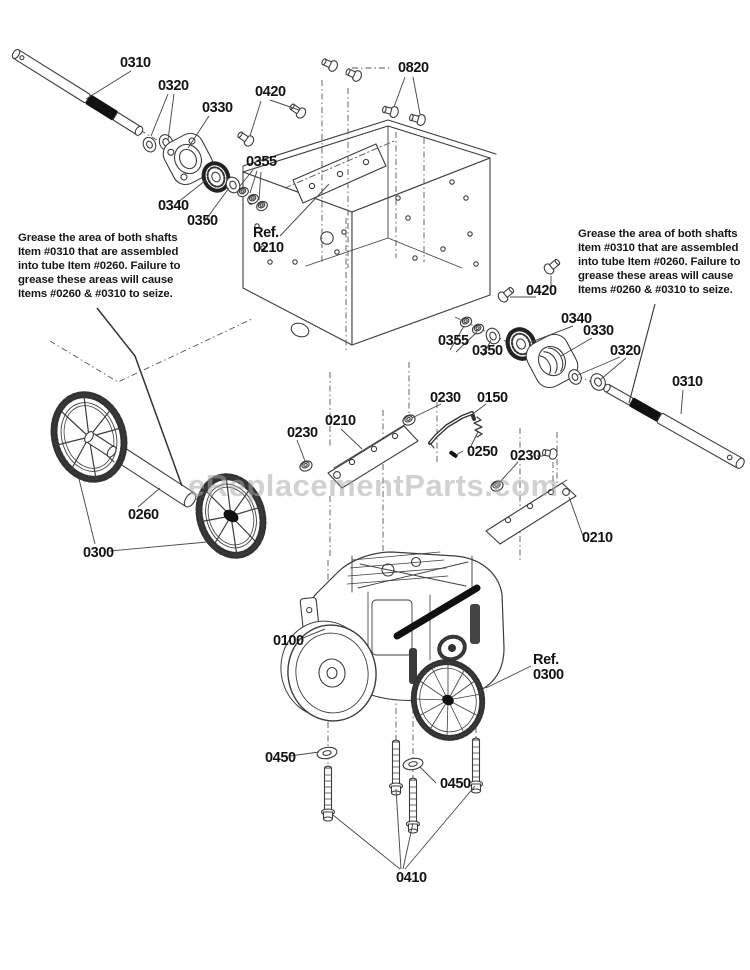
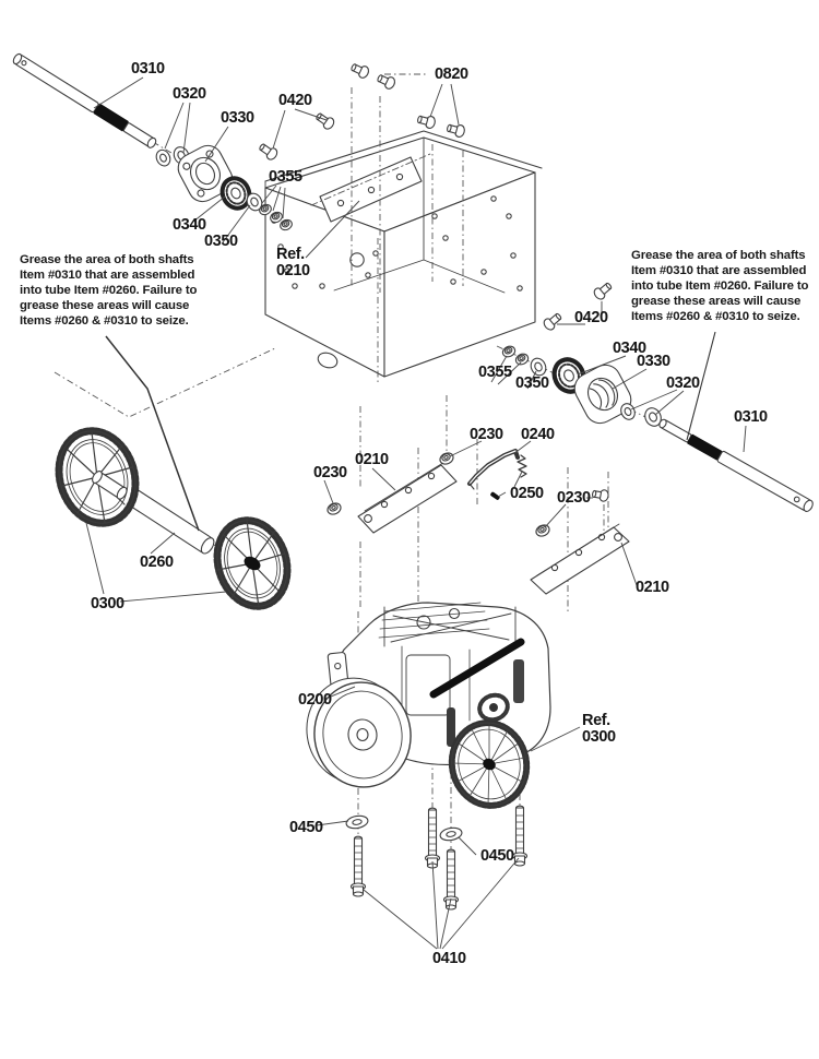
  Grease the area of both shafts
  Item #0310 that are assembled
  into tube Item #0260. Failure to
  grease these areas will cause
  Items #0260 & #0310 to seize.
  Grease the area of both shafts
  Item #0310 that are assembled
  into tube Item #0260. Failure to
  grease these areas will cause
  Items #0260 & #0310 to seize.
  0310
  0320
  0330
  0420
  0820
  0355
  0340
  0350
  Ref.
  0210
  0420
  0340
  0330
  0355
  0350
  0320
  0310
  0230
  0210
  0230
- 0150
+ 0240
  0250
  0230
  0210
  0260
  0300
- 0100
+ 0200
  Ref.
  0300
  0450
  0450
  0410
- eReplacementParts.com
